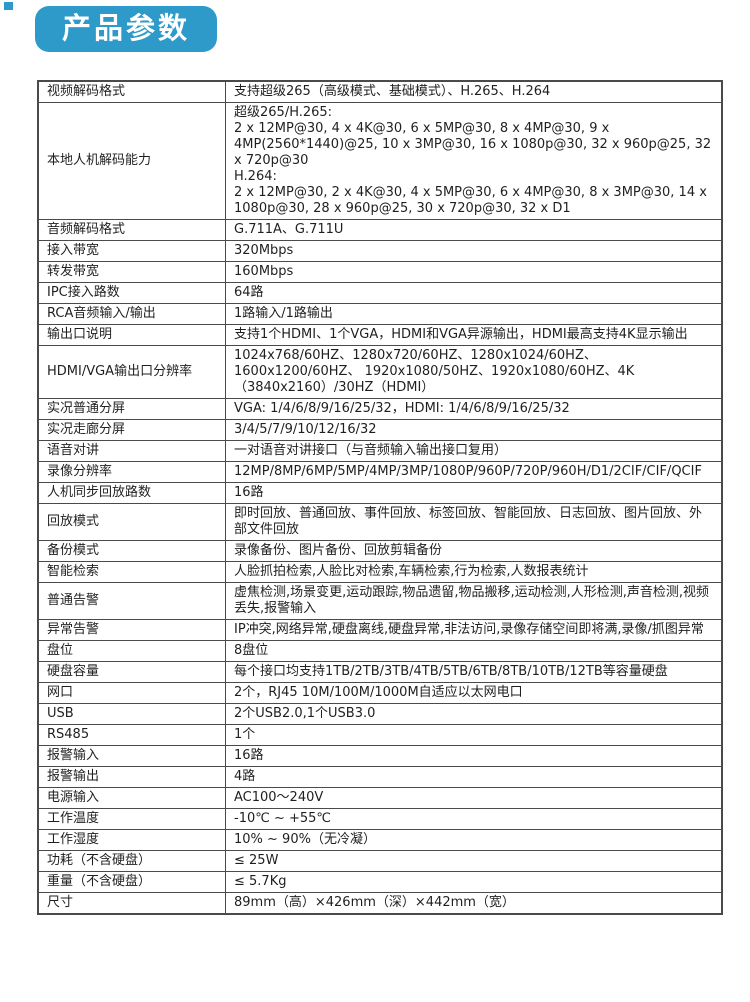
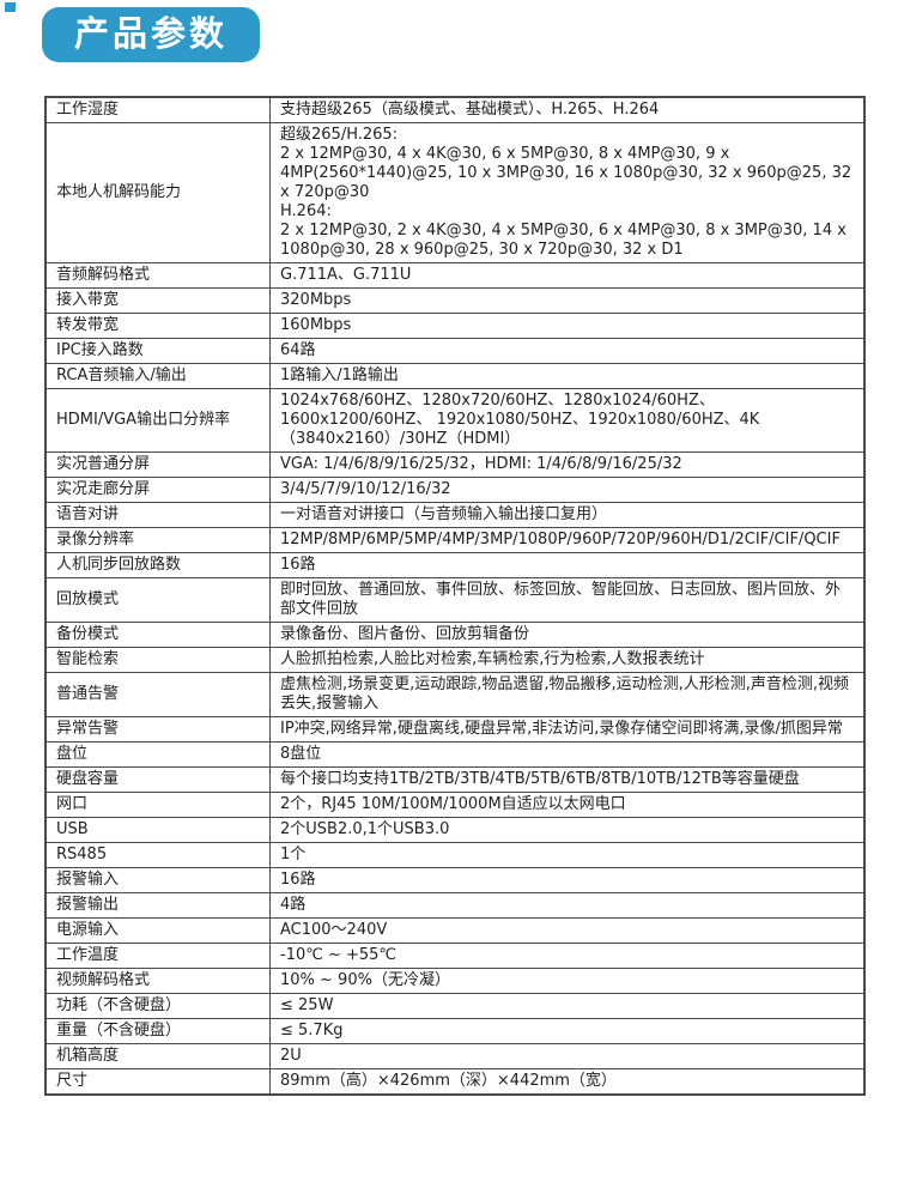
  产品参数
- 视频解码格式	支持超级265（高级模式、基础模式）、H.265、H.264
+ 工作湿度	支持超级265（高级模式、基础模式）、H.265、H.264
  本地人机解码能力	超级265/H.265: 2 x 12MP@30, 4 x 4K@30, 6 x 5MP@30, 8 x 4MP@30, 9 x 4MP(2560*1440)@25, 10 x 3MP@30, 16 x 1080p@30, 32 x 960p@25, 32 x 720p@30 H.264: 2 x 12MP@30, 2 x 4K@30, 4 x 5MP@30, 6 x 4MP@30, 8 x 3MP@30, 14 x 1080p@30, 28 x 960p@25, 30 x 720p@30, 32 x D1
  音频解码格式	G.711A、G.711U
  接入带宽	320Mbps
  转发带宽	160Mbps
  IPC接入路数	64路
  RCA音频输入/输出	1路输入/1路输出
- 输出口说明	支持1个HDMI、1个VGA，HDMI和VGA异源输出，HDMI最高支持4K显示输出
  HDMI/VGA输出口分辨率	1024x768/60HZ、1280x720/60HZ、1280x1024/60HZ、1600x1200/60HZ、 1920x1080/50HZ、1920x1080/60HZ、4K（3840x2160）/30HZ（HDMI）
  实况普通分屏	VGA: 1/4/6/8/9/16/25/32，HDMI: 1/4/6/8/9/16/25/32
  实况走廊分屏	3/4/5/7/9/10/12/16/32
  语音对讲	一对语音对讲接口（与音频输入输出接口复用）
  录像分辨率	12MP/8MP/6MP/5MP/4MP/3MP/1080P/960P/720P/960H/D1/2CIF/CIF/QCIF
  人机同步回放路数	16路
  回放模式	即时回放、普通回放、事件回放、标签回放、智能回放、日志回放、图片回放、外部文件回放
  备份模式	录像备份、图片备份、回放剪辑备份
  智能检索	人脸抓拍检索,人脸比对检索,车辆检索,行为检索,人数报表统计
  普通告警	虚焦检测,场景变更,运动跟踪,物品遗留,物品搬移,运动检测,人形检测,声音检测,视频丢失,报警输入
  异常告警	IP冲突,网络异常,硬盘离线,硬盘异常,非法访问,录像存储空间即将满,录像/抓图异常
  盘位	8盘位
  硬盘容量	每个接口均支持1TB/2TB/3TB/4TB/5TB/6TB/8TB/10TB/12TB等容量硬盘
  网口	2个，RJ45 10M/100M/1000M自适应以太网电口
  USB	2个USB2.0,1个USB3.0
  RS485	1个
  报警输入	16路
  报警输出	4路
  电源输入	AC100～240V
  工作温度	-10℃ ~ +55℃
- 工作湿度	10% ~ 90%（无冷凝）
+ 视频解码格式	10% ~ 90%（无冷凝）
  功耗（不含硬盘）	≤ 25W
  重量（不含硬盘）	≤ 5.7Kg
+ 机箱高度	2U
  尺寸	89mm（高）×426mm（深）×442mm（宽）
